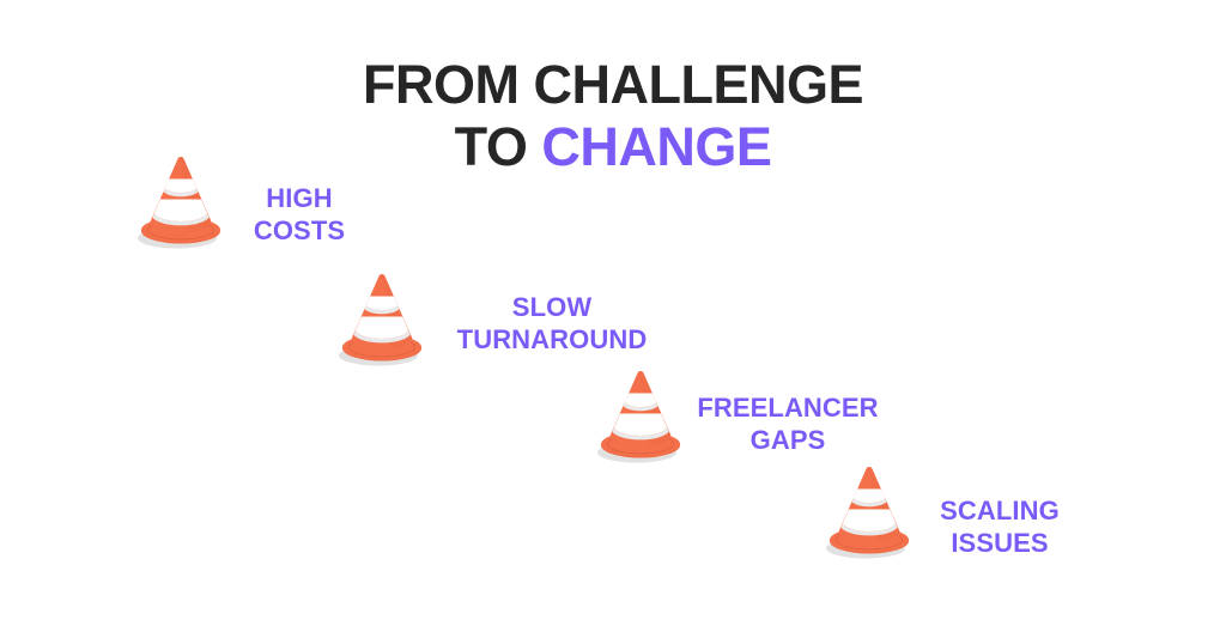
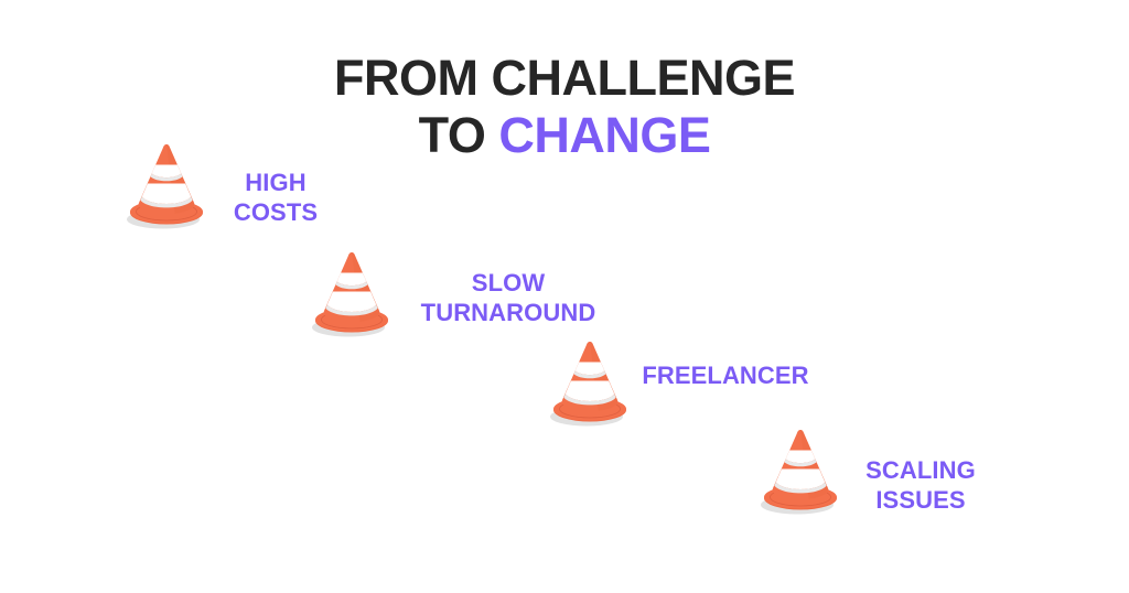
  FROM CHALLENGE
  TO CHANGE
  HIGH
  COSTS
  SLOW
  TURNAROUND
  FREELANCER
- GAPS
  SCALING
  ISSUES
